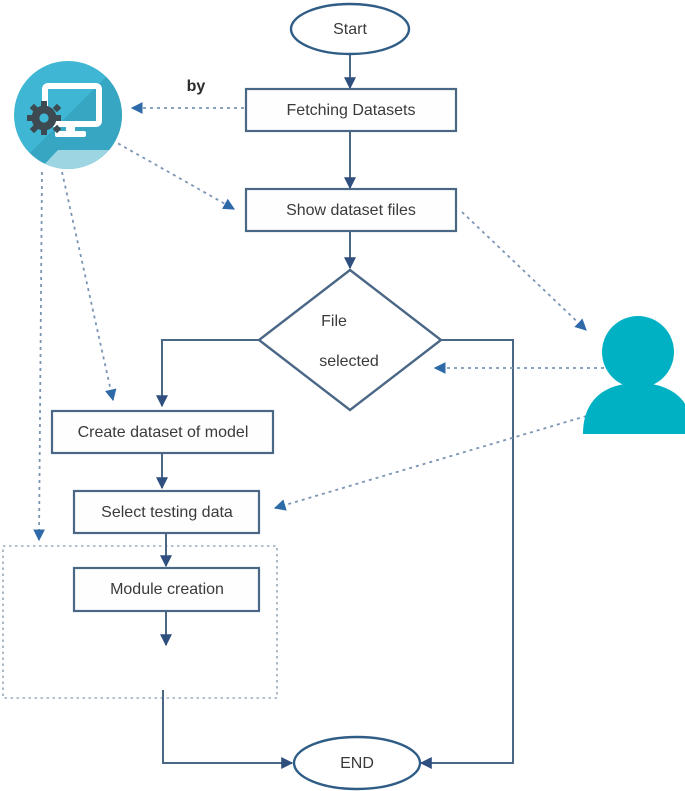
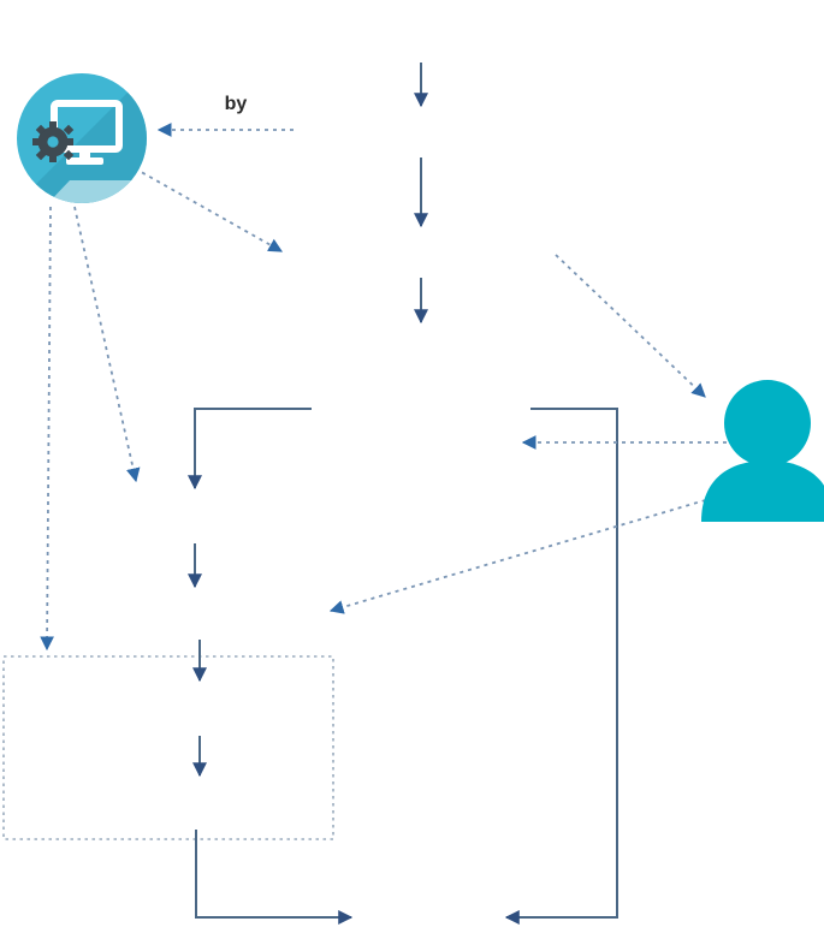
- Start
- Fetching Datasets
- Show dataset files
- File
- selected
- Create dataset of model
- Select testing data
- Module creation
- END
  by
